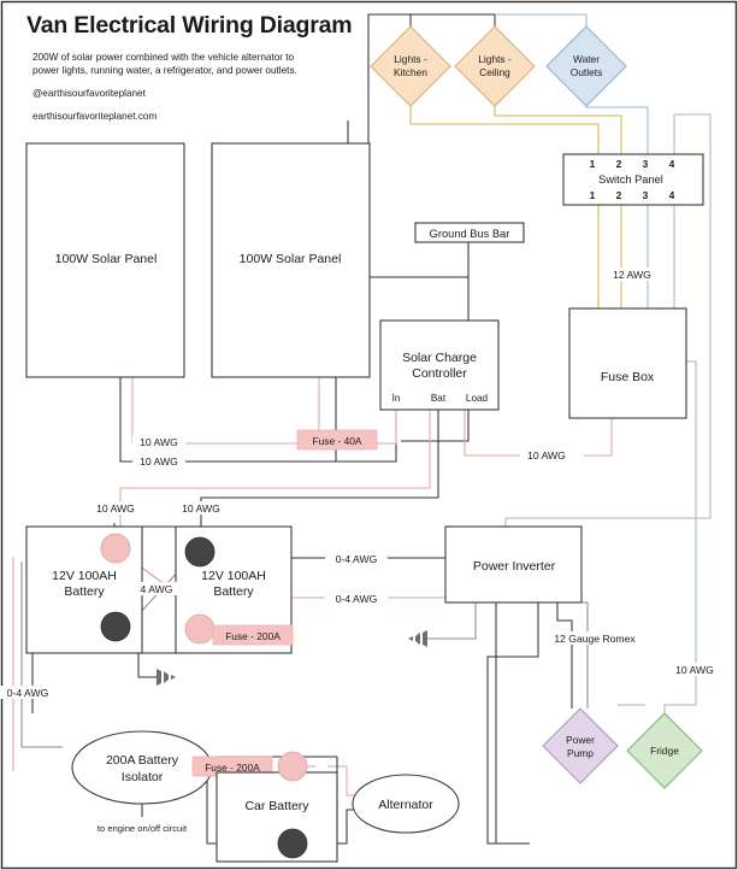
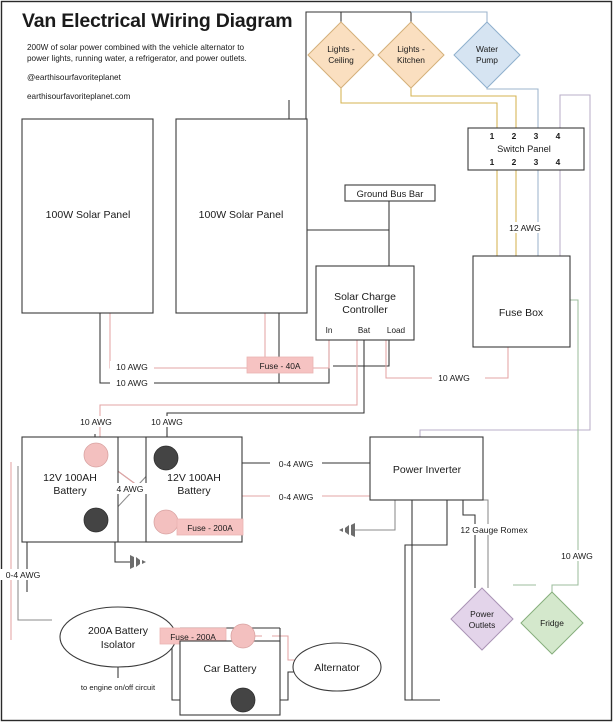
  Van Electrical Wiring Diagram
  200W of solar power combined with the vehicle alternator to
  power lights, running water, a refrigerator, and power outlets.
  @earthisourfavoriteplanet
  earthisourfavoriteplanet.com
  Lights -
- Kitchen
+ Ceiling
  Lights -
- Ceiling
+ Kitchen
  Water
- Outlets
+ Pump
  1
  2
  3
  4
  Switch Panel
  1
  2
  3
  4
  100W Solar Panel
  100W Solar Panel
  Ground Bus Bar
  Solar Charge
  Controller
  In
  Bat
  Load
  Fuse Box
  Fuse - 40A
  12V 100AH
  Battery
  12V 100AH
  Battery
  Fuse - 200A
  Power Inverter
  Power
- Pump
+ Outlets
  Fridge
  200A Battery
  Isolator
  to engine on/off circuit
  Fuse - 200A
  Car Battery
  Alternator
  10 AWG
  10 AWG
  10 AWG
  10 AWG
  10 AWG
  4 AWG
  0-4 AWG
  0-4 AWG
  0-4 AWG
  12 AWG
  12 Gauge Romex
  10 AWG
